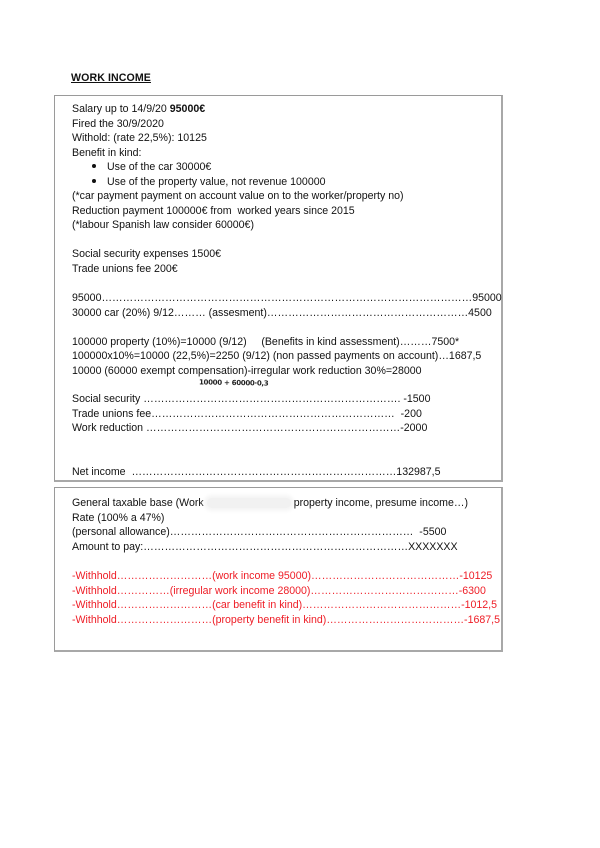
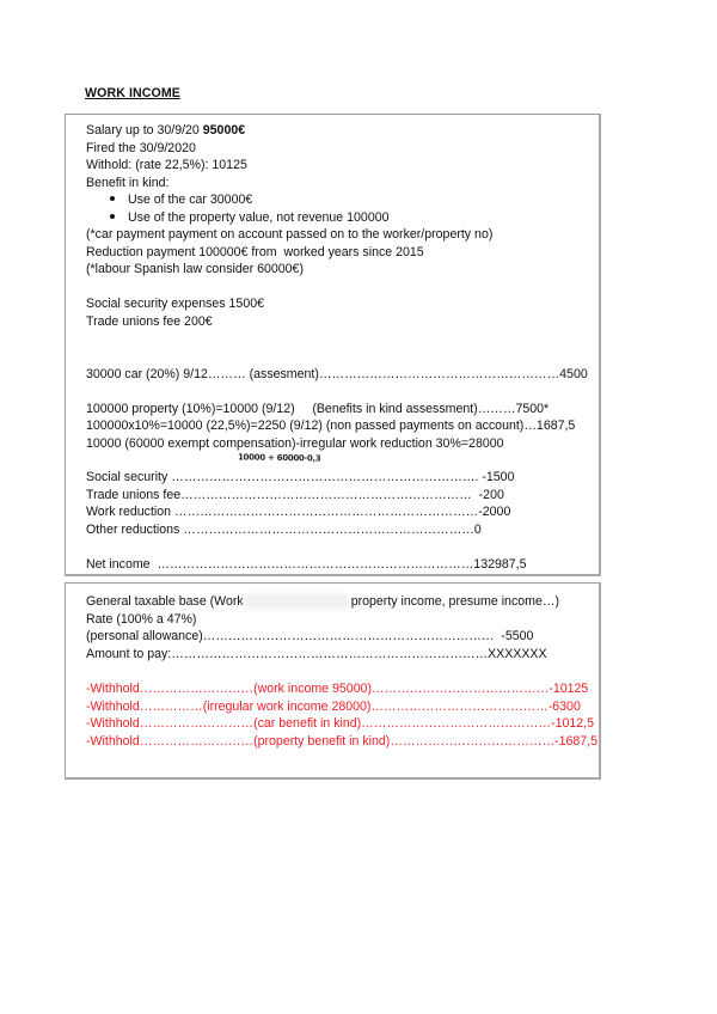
  WORK INCOME
- Salary up to 14/9/20 95000€
+ Salary up to 30/9/20 95000€
  Fired the 30/9/2020
  Withold: (rate 22,5%): 10125
  Benefit in kind:
  Use of the car 30000€
  Use of the property value, not revenue 100000
- (*car payment payment on account value on to the worker/property no)
+ (*car payment payment on account passed on to the worker/property no)
  Reduction payment 100000€ from worked years since 2015
  (*labour Spanish law consider 60000€)
  Social security expenses 1500€
  Trade unions fee 200€
- 95000……………………………………………………………………………………………95000
  30000 car (20%) 9/12……… (assesment)…………………………………………………4500
  100000 property (10%)=10000 (9/12) (Benefits in kind assessment)………7500*
  100000x10%=10000 (22,5%)=2250 (9/12) (non passed payments on account)…1687,5
  10000 (60000 exempt compensation)-irregular work reduction 30%=28000
  10000 + 60000·0,3
  Social security ………………………………………………………………. -1500
  Trade unions fee…………………………………………………………… -200
  Work reduction ………………………………………………………………-2000
+ Other reductions ……………………………………………………………0
  Net income …………………………………………………………………132987,5
  General taxable base (Work property income, presume income…)
  Rate (100% a 47%)
  (personal allowance)…………………………………………………………… -5500
  Amount to pay:…………………………………………………………………XXXXXXX
  -Withhold………………………(work income 95000)……………………………………-10125
  -Withhold……………(irregular work income 28000)……………………………………-6300
  -Withhold………………………(car benefit in kind)………………………………………-1012,5
  -Withhold………………………(property benefit in kind)…………………………………-1687,5
